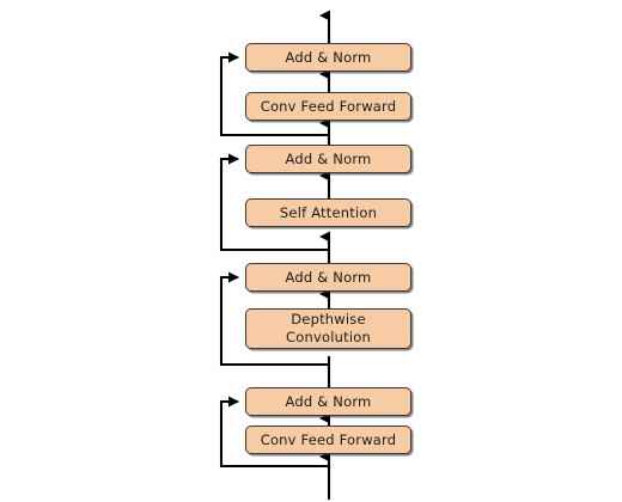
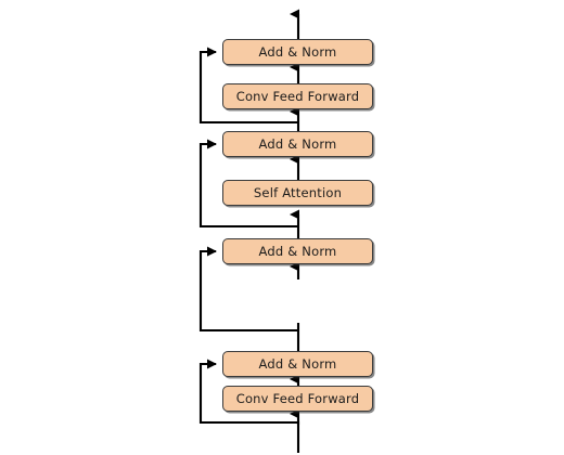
  Add & Norm
  Conv Feed Forward
  Add & Norm
  Self Attention
  Add & Norm
- Depthwise
- Convolution
  Add & Norm
  Conv Feed Forward
